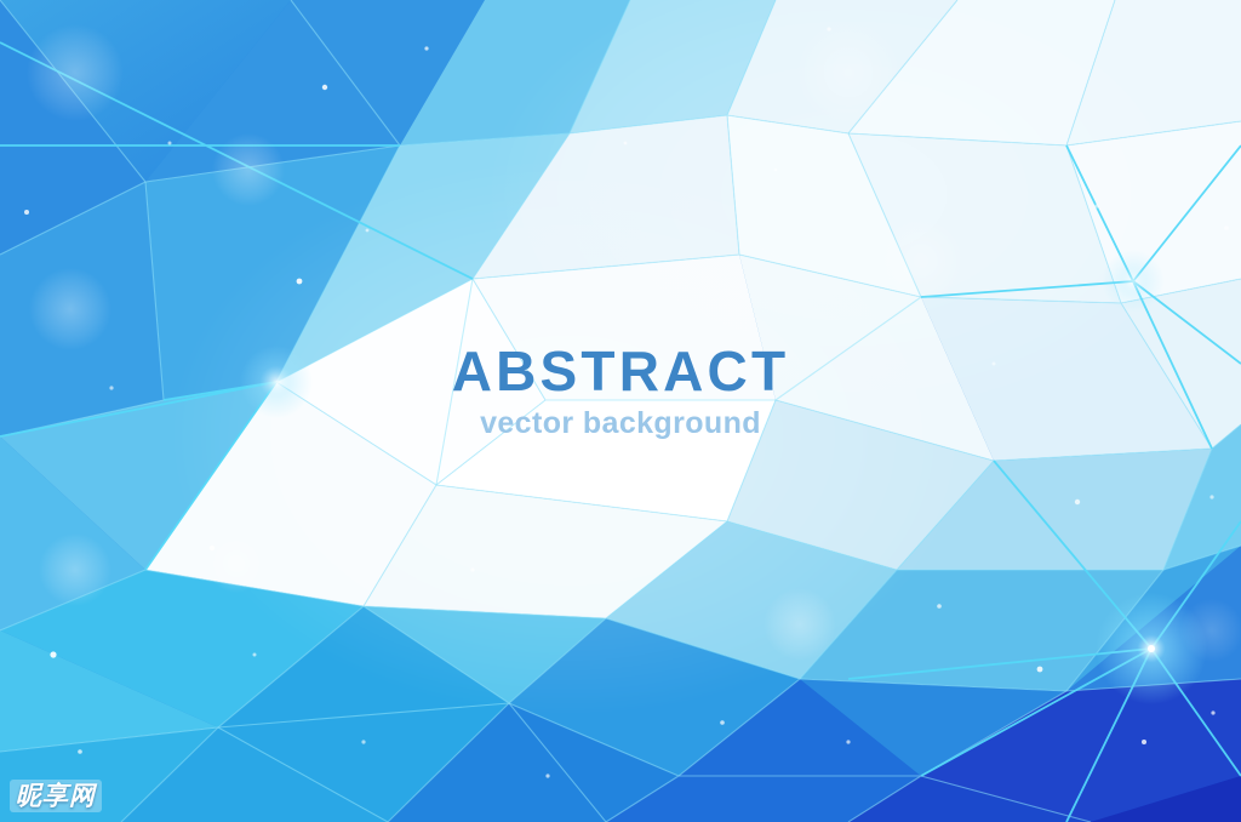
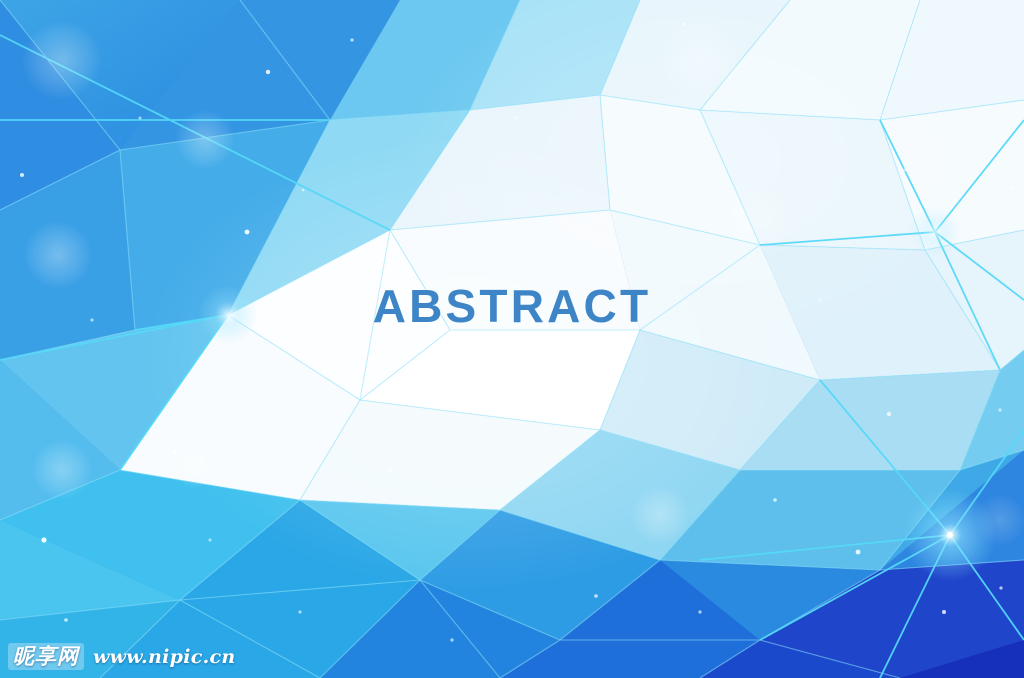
  ABSTRACT
- vector background
  昵享网
+ www.nipic.cn
